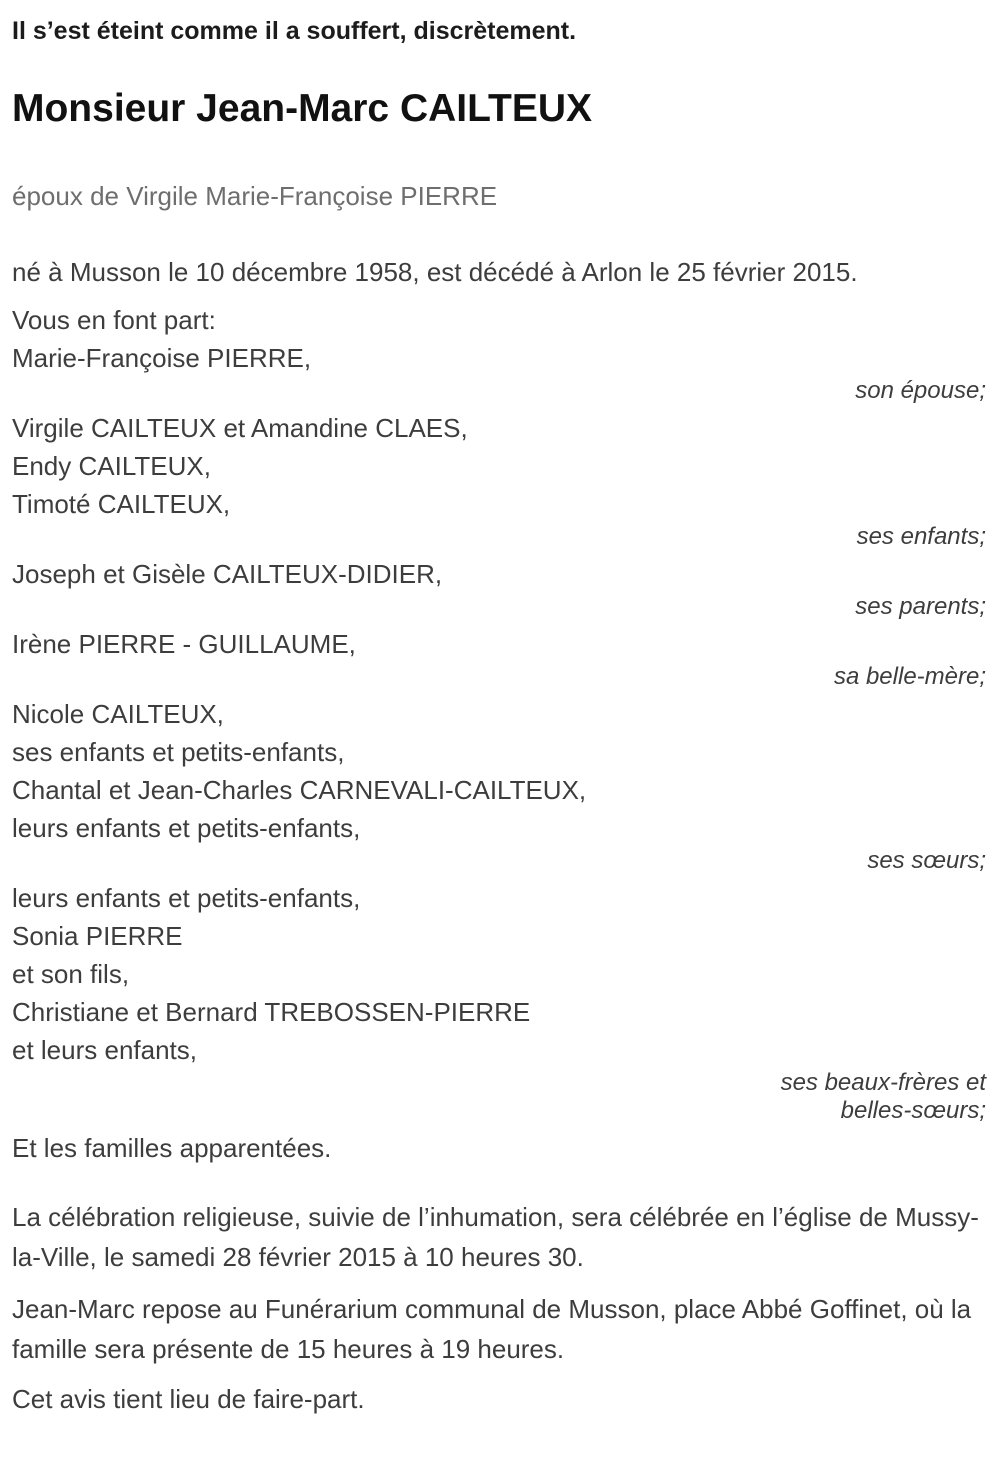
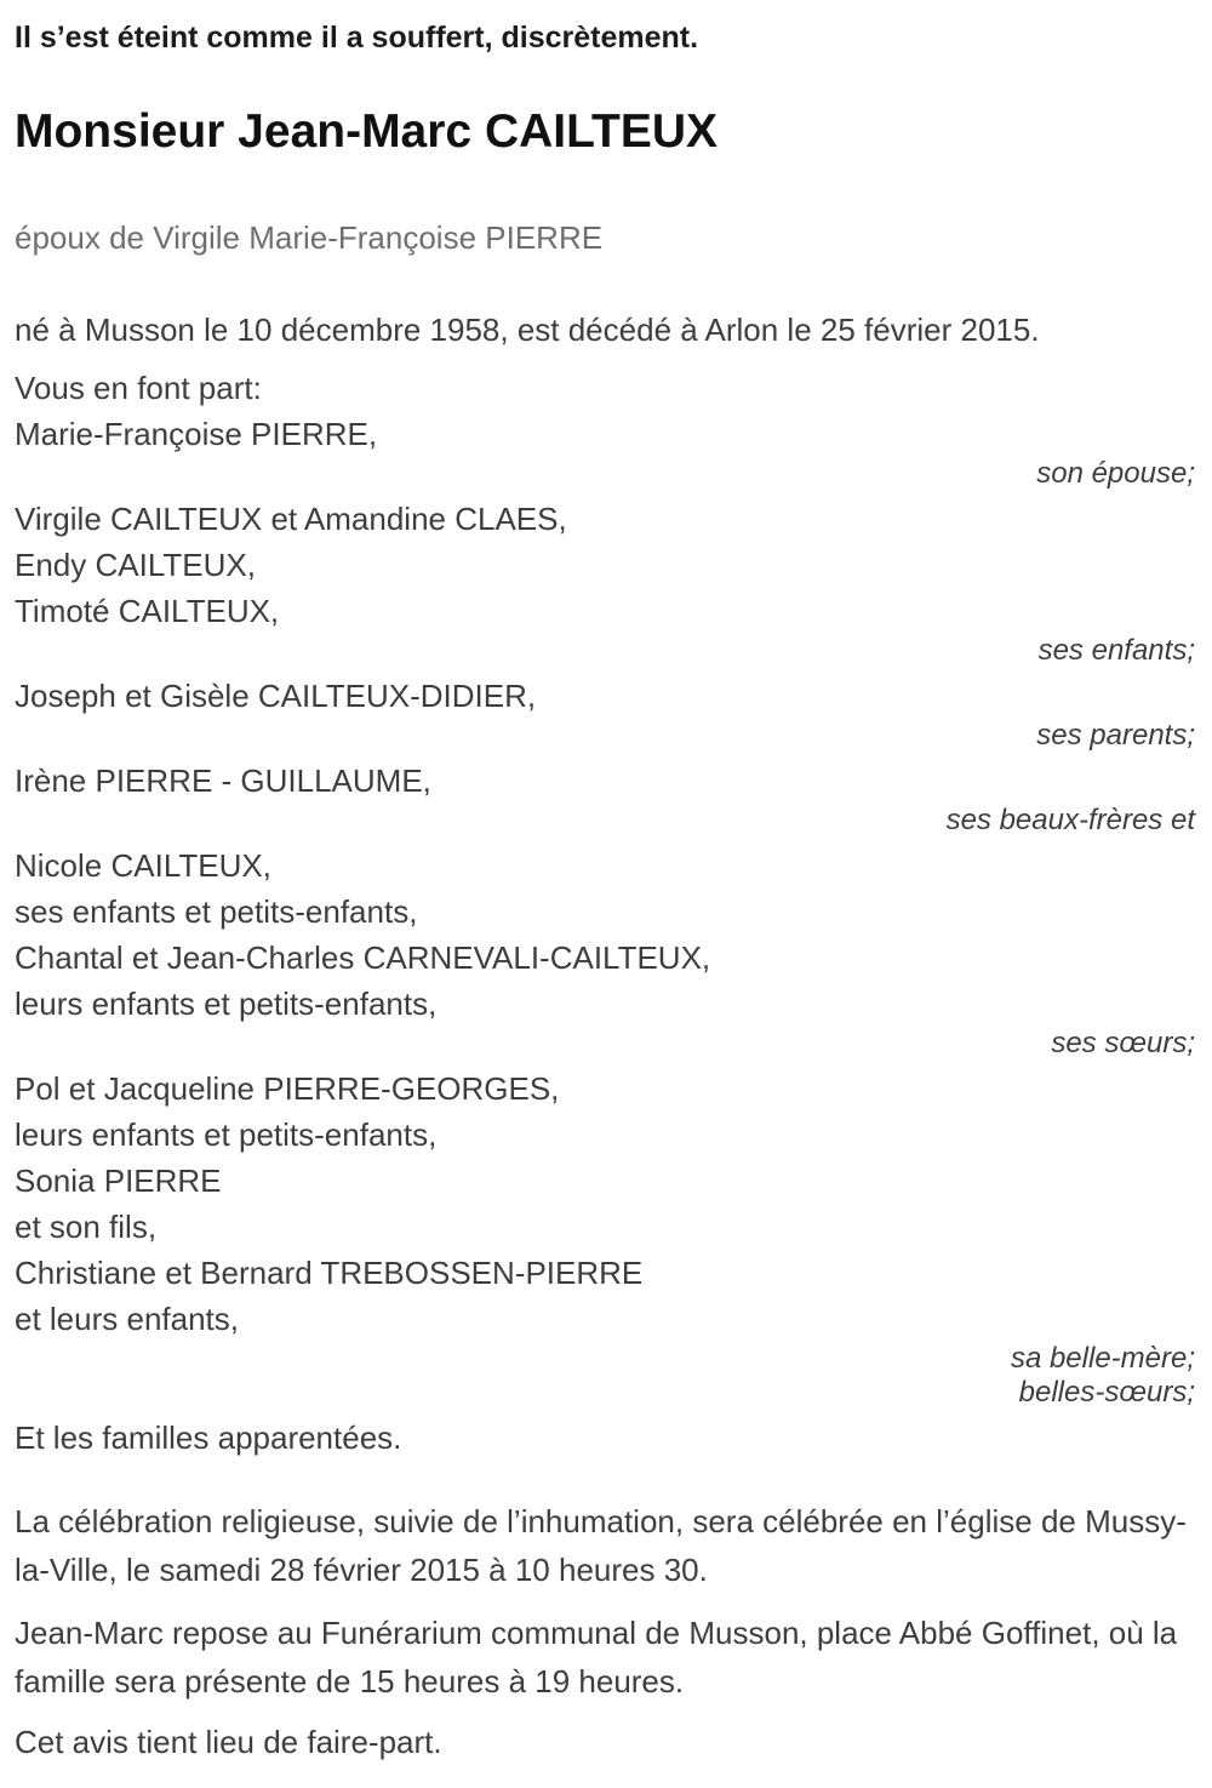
  Il s’est éteint comme il a souffert, discrètement.
  Monsieur Jean-Marc CAILTEUX
  époux de Virgile Marie-Françoise PIERRE
  né à Musson le 10 décembre 1958, est décédé à Arlon le 25 février 2015.
  Vous en font part:
  Marie-Françoise PIERRE,
  son épouse;
  Virgile CAILTEUX et Amandine CLAES,
  Endy CAILTEUX,
  Timoté CAILTEUX,
  ses enfants;
  Joseph et Gisèle CAILTEUX-DIDIER,
  ses parents;
  Irène PIERRE - GUILLAUME,
- sa belle-mère;
+ ses beaux-frères et
  Nicole CAILTEUX,
  ses enfants et petits-enfants,
  Chantal et Jean-Charles CARNEVALI-CAILTEUX,
  leurs enfants et petits-enfants,
  ses sœurs;
+ Pol et Jacqueline PIERRE-GEORGES,
  leurs enfants et petits-enfants,
  Sonia PIERRE
  et son fils,
  Christiane et Bernard TREBOSSEN-PIERRE
  et leurs enfants,
- ses beaux-frères et
+ sa belle-mère;
  belles-sœurs;
  Et les familles apparentées.
  La célébration religieuse, suivie de l’inhumation, sera célébrée en l’église de Mussy-la-Ville, le samedi 28 février 2015 à 10 heures 30.
  Jean-Marc repose au Funérarium communal de Musson, place Abbé Goffinet, où la famille sera présente de 15 heures à 19 heures.
  Cet avis tient lieu de faire-part.
